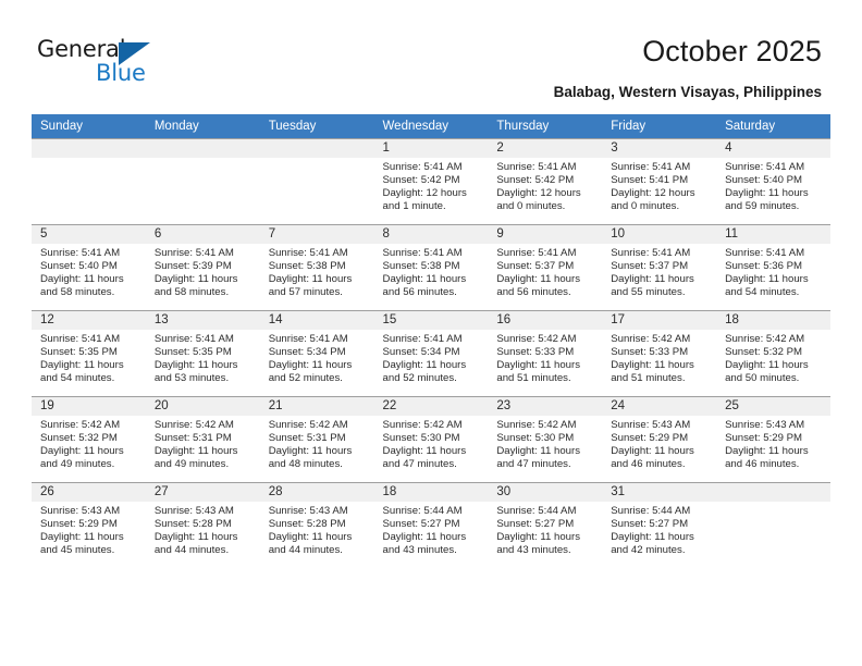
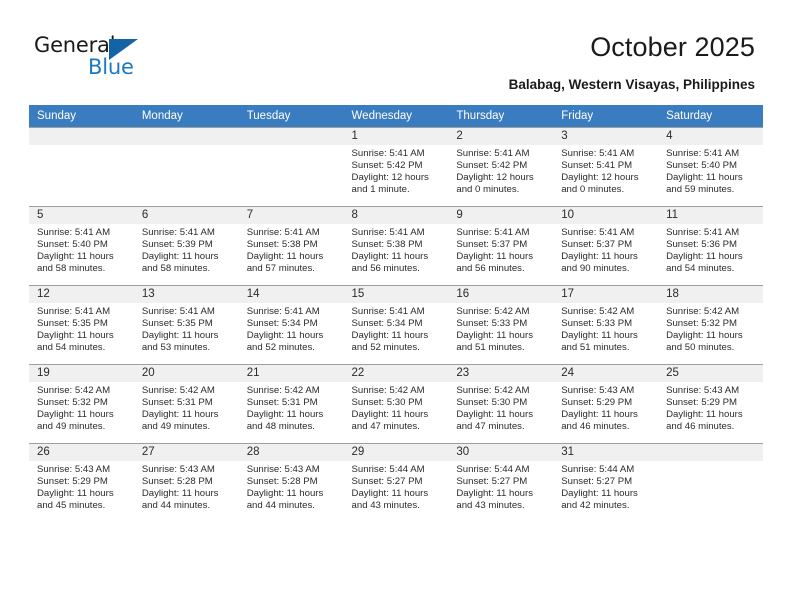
  General
  Blue
  October 2025
  Balabag, Western Visayas, Philippines
  Sunday	Monday	Tuesday	Wednesday	Thursday	Friday	Saturday
  			1Sunrise: 5:41 AMSunset: 5:42 PMDaylight: 12 hours and 1 minute.	2Sunrise: 5:41 AMSunset: 5:42 PMDaylight: 12 hours and 0 minutes.	3Sunrise: 5:41 AMSunset: 5:41 PMDaylight: 12 hours and 0 minutes.	4Sunrise: 5:41 AMSunset: 5:40 PMDaylight: 11 hours and 59 minutes.
- 5Sunrise: 5:41 AMSunset: 5:40 PMDaylight: 11 hours and 58 minutes.	6Sunrise: 5:41 AMSunset: 5:39 PMDaylight: 11 hours and 58 minutes.	7Sunrise: 5:41 AMSunset: 5:38 PMDaylight: 11 hours and 57 minutes.	8Sunrise: 5:41 AMSunset: 5:38 PMDaylight: 11 hours and 56 minutes.	9Sunrise: 5:41 AMSunset: 5:37 PMDaylight: 11 hours and 56 minutes.	10Sunrise: 5:41 AMSunset: 5:37 PMDaylight: 11 hours and 55 minutes.	11Sunrise: 5:41 AMSunset: 5:36 PMDaylight: 11 hours and 54 minutes.
+ 5Sunrise: 5:41 AMSunset: 5:40 PMDaylight: 11 hours and 58 minutes.	6Sunrise: 5:41 AMSunset: 5:39 PMDaylight: 11 hours and 58 minutes.	7Sunrise: 5:41 AMSunset: 5:38 PMDaylight: 11 hours and 57 minutes.	8Sunrise: 5:41 AMSunset: 5:38 PMDaylight: 11 hours and 56 minutes.	9Sunrise: 5:41 AMSunset: 5:37 PMDaylight: 11 hours and 56 minutes.	10Sunrise: 5:41 AMSunset: 5:37 PMDaylight: 11 hours and 90 minutes.	11Sunrise: 5:41 AMSunset: 5:36 PMDaylight: 11 hours and 54 minutes.
  12Sunrise: 5:41 AMSunset: 5:35 PMDaylight: 11 hours and 54 minutes.	13Sunrise: 5:41 AMSunset: 5:35 PMDaylight: 11 hours and 53 minutes.	14Sunrise: 5:41 AMSunset: 5:34 PMDaylight: 11 hours and 52 minutes.	15Sunrise: 5:41 AMSunset: 5:34 PMDaylight: 11 hours and 52 minutes.	16Sunrise: 5:42 AMSunset: 5:33 PMDaylight: 11 hours and 51 minutes.	17Sunrise: 5:42 AMSunset: 5:33 PMDaylight: 11 hours and 51 minutes.	18Sunrise: 5:42 AMSunset: 5:32 PMDaylight: 11 hours and 50 minutes.
  19Sunrise: 5:42 AMSunset: 5:32 PMDaylight: 11 hours and 49 minutes.	20Sunrise: 5:42 AMSunset: 5:31 PMDaylight: 11 hours and 49 minutes.	21Sunrise: 5:42 AMSunset: 5:31 PMDaylight: 11 hours and 48 minutes.	22Sunrise: 5:42 AMSunset: 5:30 PMDaylight: 11 hours and 47 minutes.	23Sunrise: 5:42 AMSunset: 5:30 PMDaylight: 11 hours and 47 minutes.	24Sunrise: 5:43 AMSunset: 5:29 PMDaylight: 11 hours and 46 minutes.	25Sunrise: 5:43 AMSunset: 5:29 PMDaylight: 11 hours and 46 minutes.
- 26Sunrise: 5:43 AMSunset: 5:29 PMDaylight: 11 hours and 45 minutes.	27Sunrise: 5:43 AMSunset: 5:28 PMDaylight: 11 hours and 44 minutes.	28Sunrise: 5:43 AMSunset: 5:28 PMDaylight: 11 hours and 44 minutes.	18Sunrise: 5:44 AMSunset: 5:27 PMDaylight: 11 hours and 43 minutes.	30Sunrise: 5:44 AMSunset: 5:27 PMDaylight: 11 hours and 43 minutes.	31Sunrise: 5:44 AMSunset: 5:27 PMDaylight: 11 hours and 42 minutes.
+ 26Sunrise: 5:43 AMSunset: 5:29 PMDaylight: 11 hours and 45 minutes.	27Sunrise: 5:43 AMSunset: 5:28 PMDaylight: 11 hours and 44 minutes.	28Sunrise: 5:43 AMSunset: 5:28 PMDaylight: 11 hours and 44 minutes.	29Sunrise: 5:44 AMSunset: 5:27 PMDaylight: 11 hours and 43 minutes.	30Sunrise: 5:44 AMSunset: 5:27 PMDaylight: 11 hours and 43 minutes.	31Sunrise: 5:44 AMSunset: 5:27 PMDaylight: 11 hours and 42 minutes.
